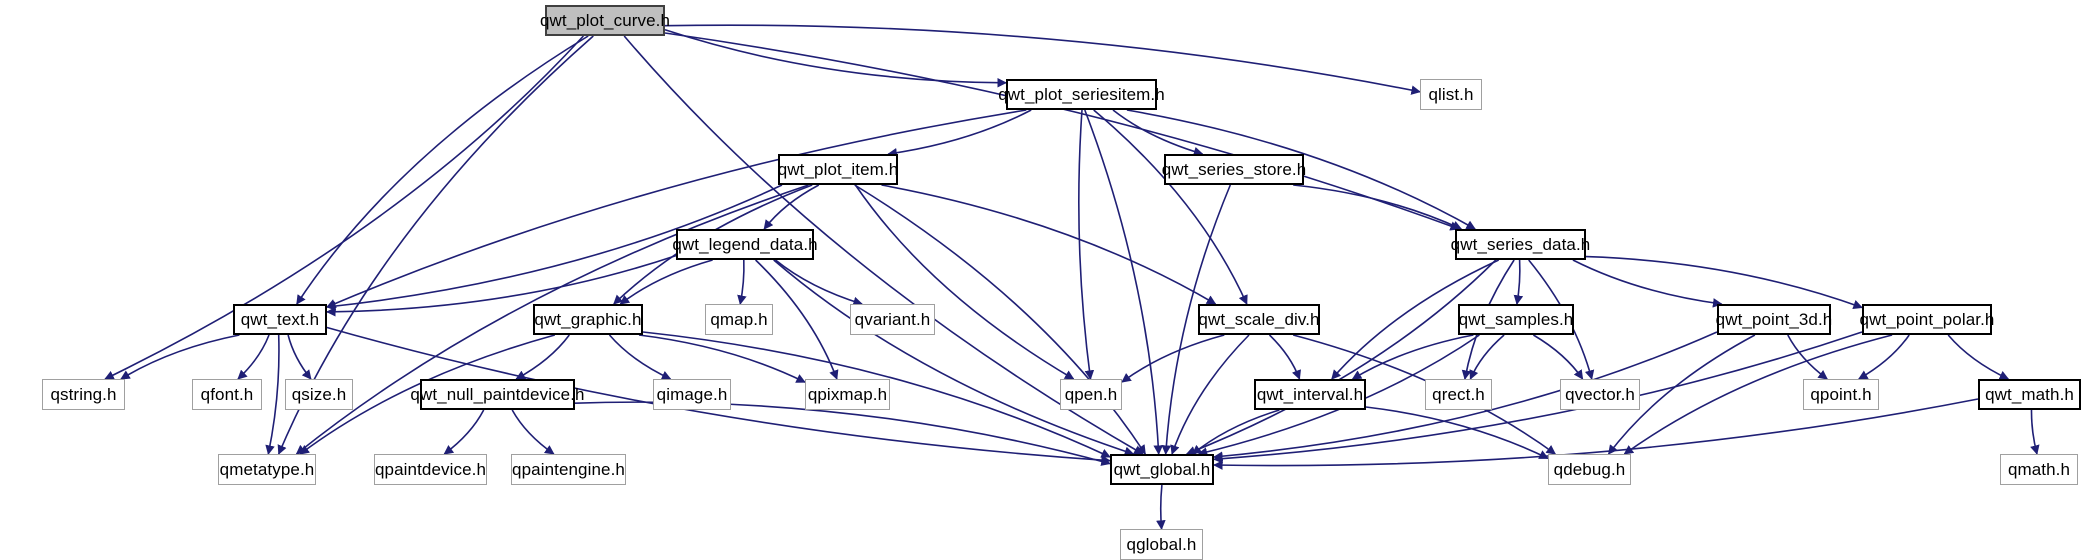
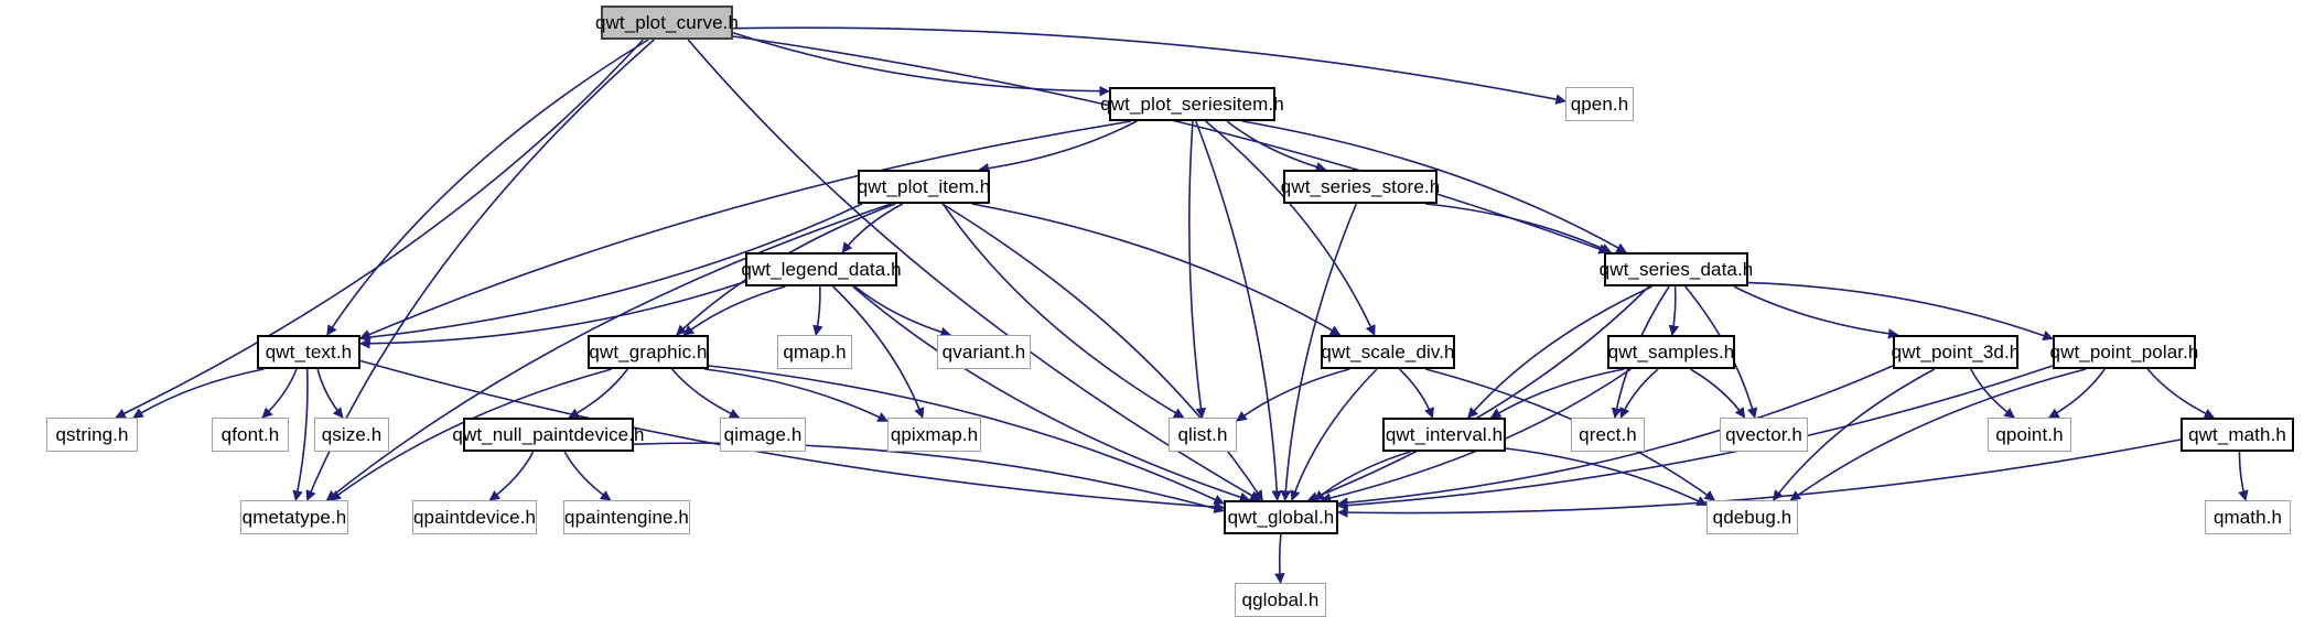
  qwt_plot_curve.h
  qwt_plot_seriesitem.h
- qlist.h
+ qpen.h
  qwt_plot_item.h
  qwt_series_store.h
  qwt_legend_data.h
  qwt_series_data.h
  qwt_text.h
  qwt_graphic.h
  qmap.h
  qvariant.h
  qwt_scale_div.h
  qwt_samples.h
  qwt_point_3d.h
  qwt_point_polar.h
  qstring.h
  qfont.h
  qsize.h
  qwt_null_paintdevice.h
  qimage.h
  qpixmap.h
- qpen.h
+ qlist.h
  qwt_interval.h
  qrect.h
  qvector.h
  qpoint.h
  qwt_math.h
  qmetatype.h
  qpaintdevice.h
  qpaintengine.h
  qwt_global.h
  qdebug.h
  qmath.h
  qglobal.h
